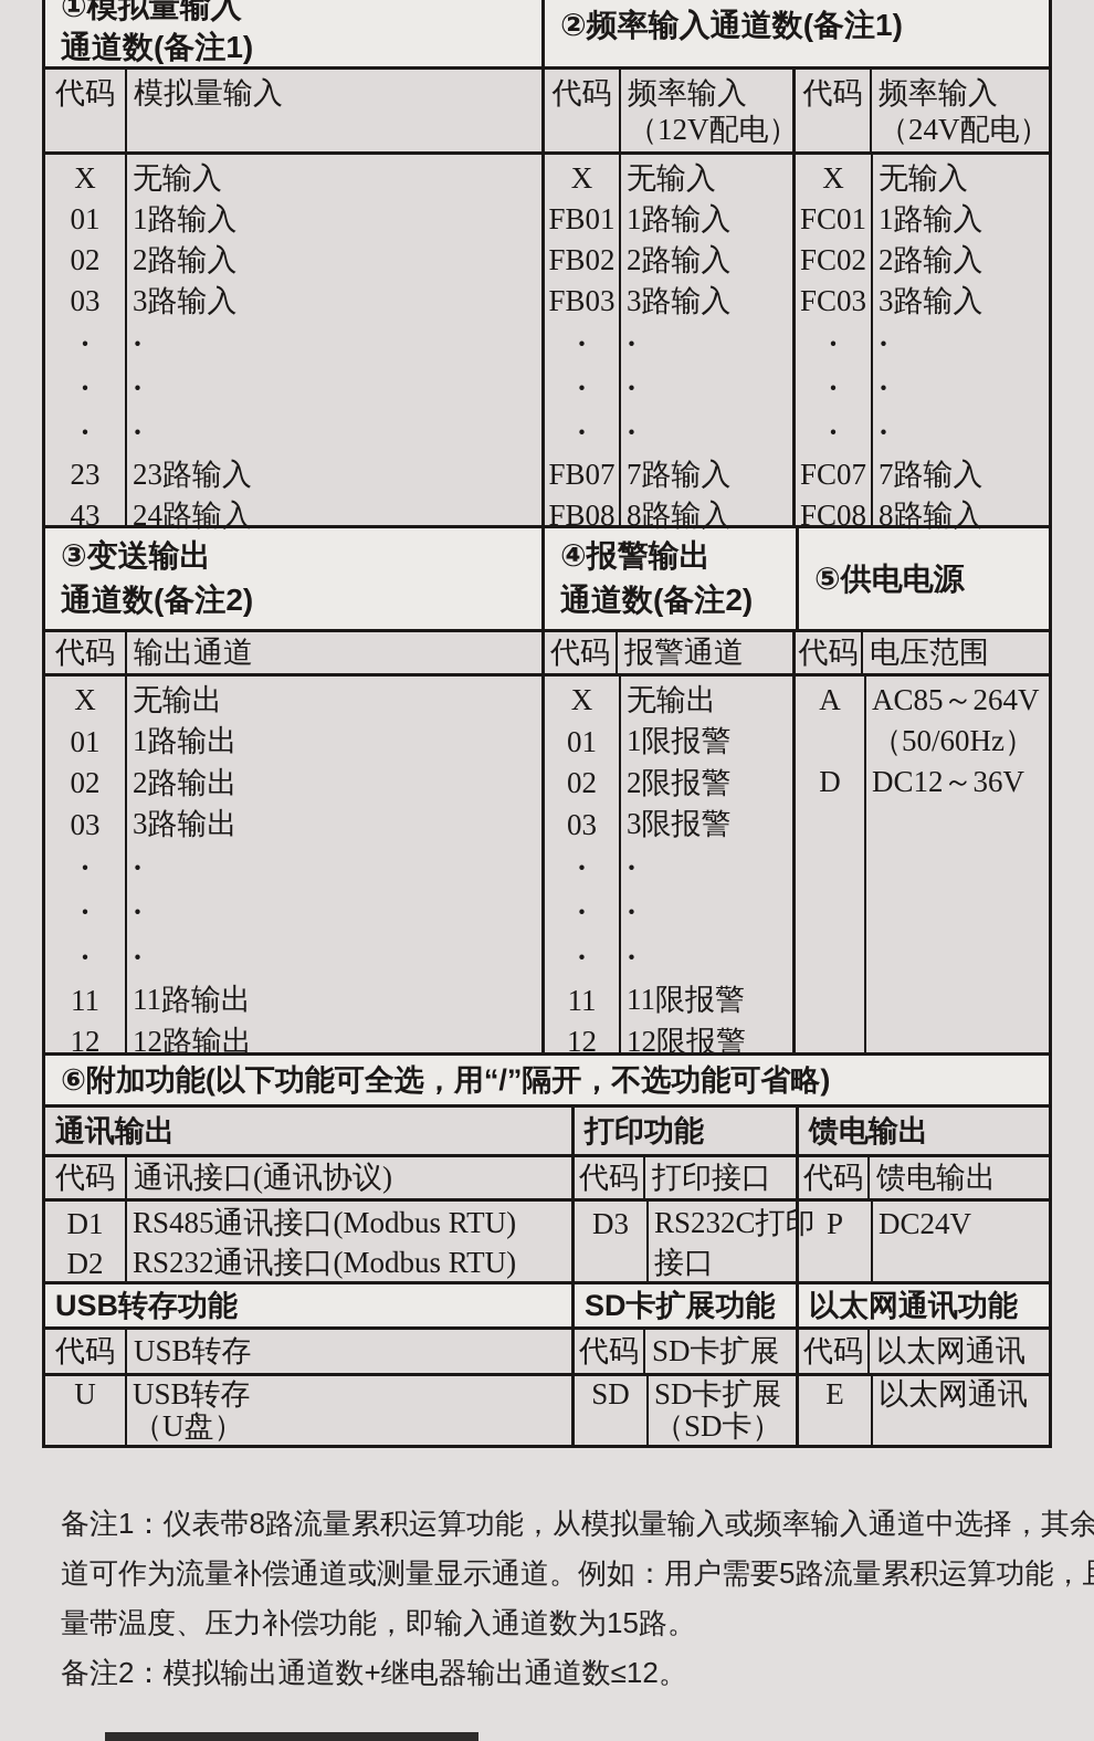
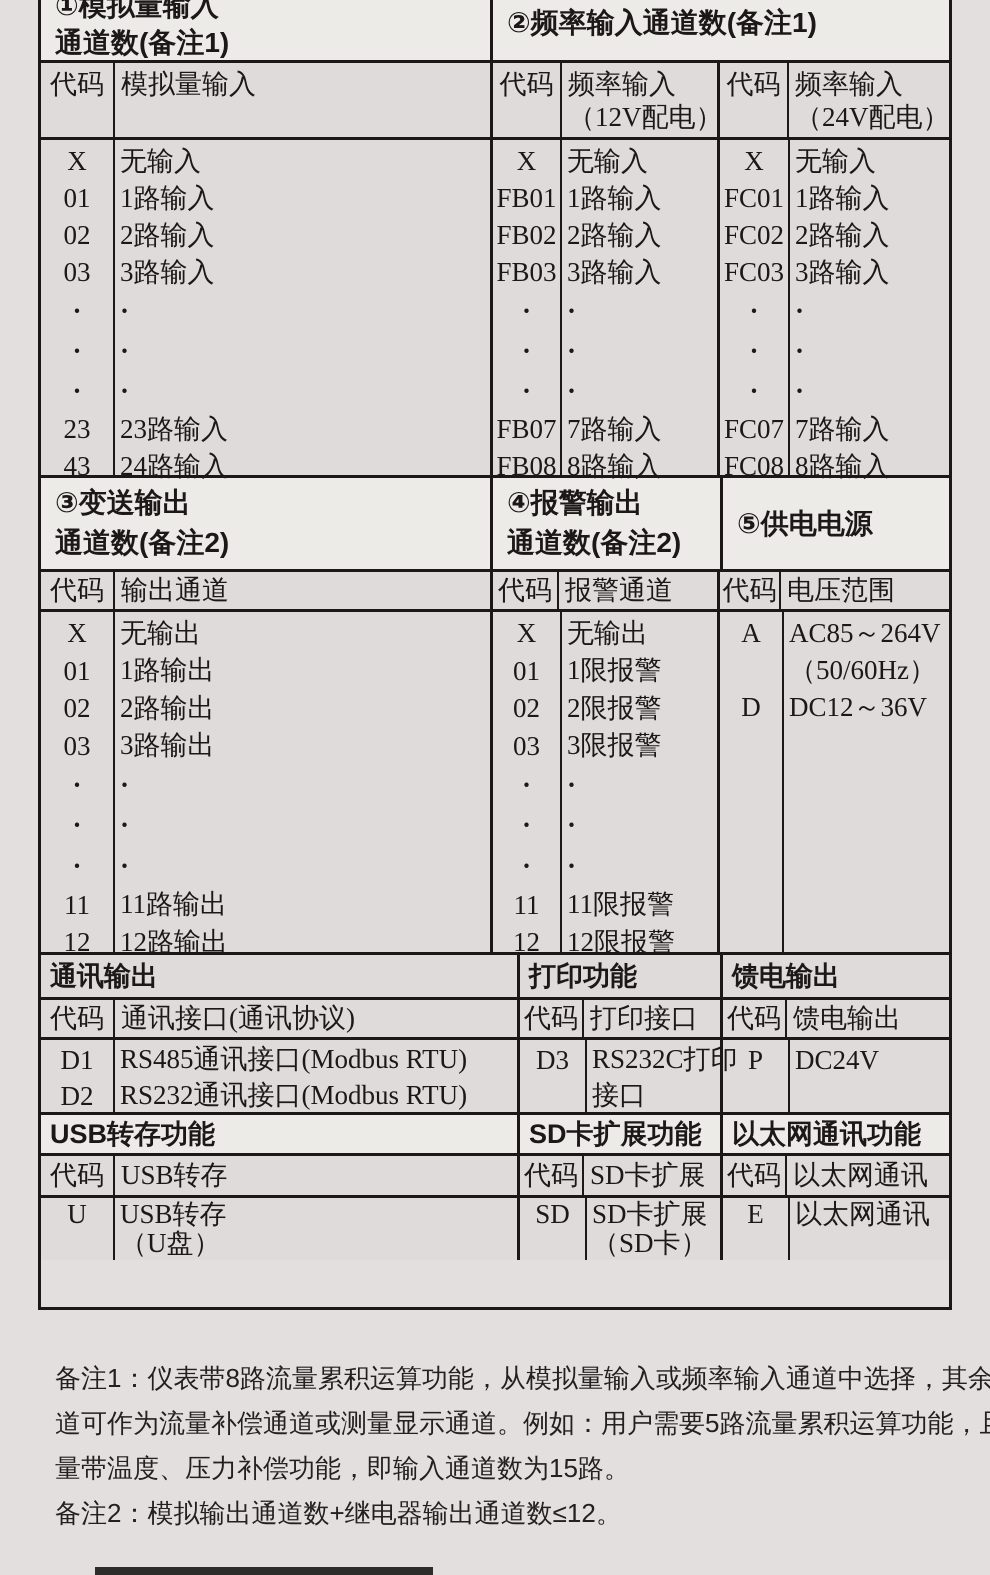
  ①模拟量输入
  通道数(备注1)
  ②频率输入通道数(备注1)
  代码
  模拟量输入
  代码
  频率输入
  （12V配电）
  代码
  频率输入
  （24V配电）
  X
  无输入
  01
  1路输入
  02
  2路输入
  03
  3路输入
  ·
  ·
  ·
  ·
  ·
  ·
  23
  23路输入
  43
  24路输入
  X
  无输入
  FB01
  1路输入
  FB02
  2路输入
  FB03
  3路输入
  ·
  ·
  ·
  ·
  ·
  ·
  FB07
  7路输入
  FB08
  8路输入
  X
  无输入
  FC01
  1路输入
  FC02
  2路输入
  FC03
  3路输入
  ·
  ·
  ·
  ·
  ·
  ·
  FC07
  7路输入
  FC08
  8路输入
  ③变送输出
  通道数(备注2)
  ④报警输出
  通道数(备注2)
  ⑤供电电源
  代码
  输出通道
  代码
  报警通道
  代码
  电压范围
  X
  无输出
  01
  1路输出
  02
  2路输出
  03
  3路输出
  ·
  ·
  ·
  ·
  ·
  ·
  11
  11路输出
  12
  12路输出
  X
  无输出
  01
  1限报警
  02
  2限报警
  03
  3限报警
  ·
  ·
  ·
  ·
  ·
  ·
  11
  11限报警
  12
  12限报警
  A
  AC85～264V
  （50/60Hz）
  D
  DC12～36V
- ⑥附加功能(以下功能可全选，用“/”隔开，不选功能可省略)
  通讯输出
  打印功能
  馈电输出
  代码
  通讯接口(通讯协议)
  代码
  打印接口
  代码
  馈电输出
  D1
  RS485通讯接口(Modbus RTU)
  D2
  RS232通讯接口(Modbus RTU)
  D3
  RS232C打
  接口
  P
  DC24V
  USB转存功能
  SD卡扩展功能
  以太网通讯功能
  代码
  USB转存
  代码
  SD卡扩展
  代码
  以太网通讯
  U
  USB转存
  （U盘）
  SD
  SD卡扩展
  （SD卡）
  E
  以太网通讯
  备注1：仪表带8路流量累积运算功能，从模拟量输入或频率输入通道中选择，其余
  道可作为流量补偿通道或测量显示通道。例如：用户需要5路流量累积运算功能，
  量带温度、压力补偿功能，即输入通道数为15路。
  备注2：模拟输出通道数+继电器输出通道数≤12。
